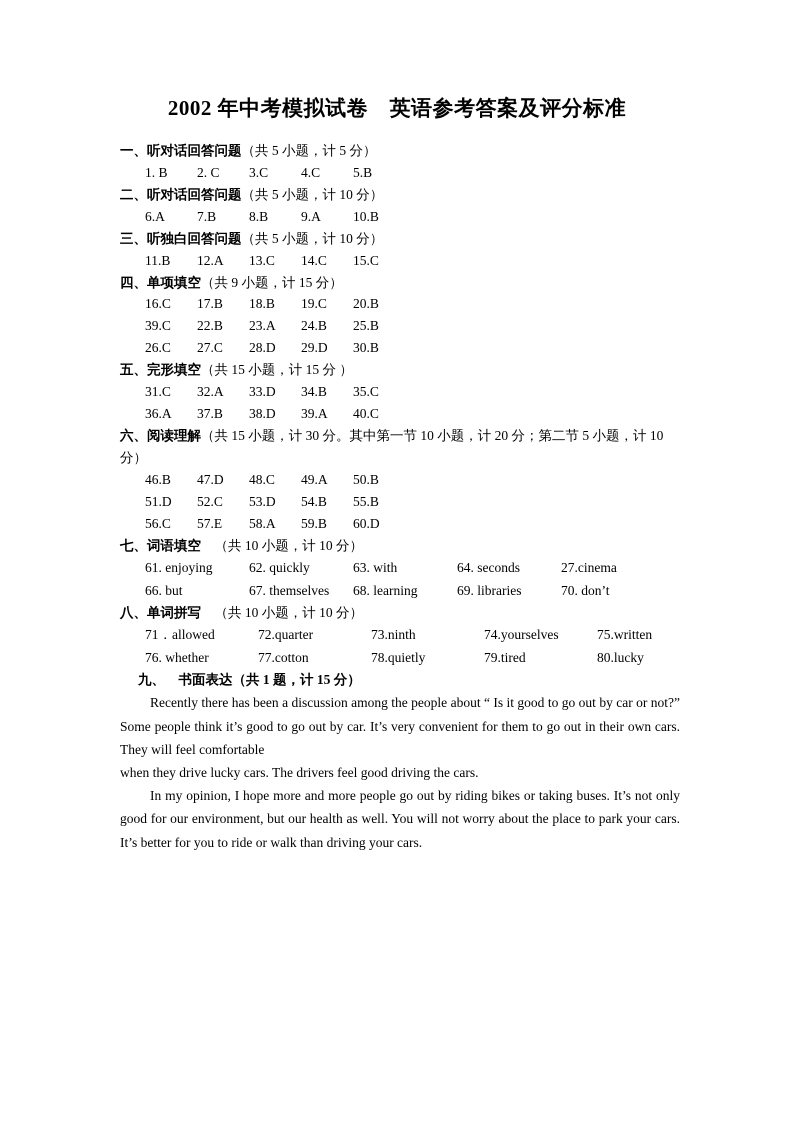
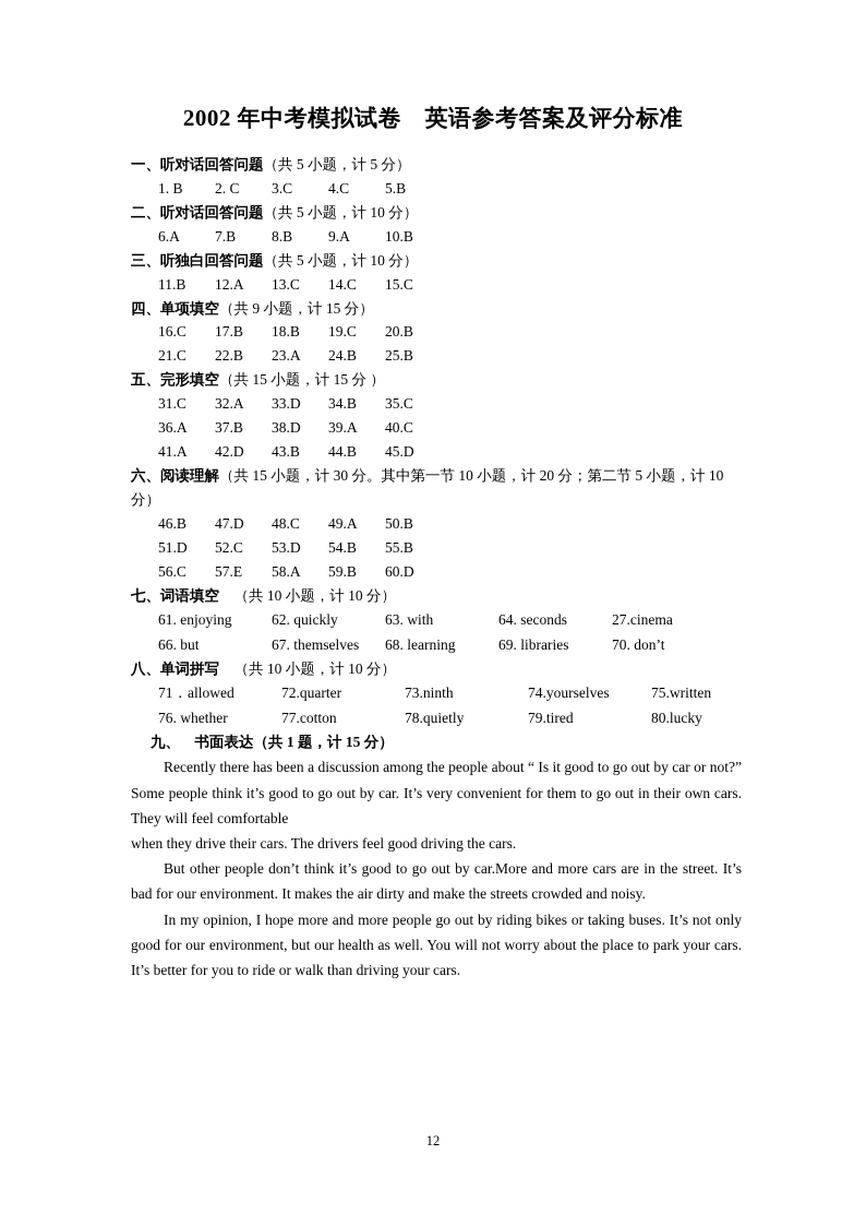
  2002 年中考模拟试卷 英语参考答案及评分标准
  一、听对话回答问题（共 5 小题，计 5 分）
  1. B
  2. C
  3.C
  4.C
  5.B
  二、听对话回答问题（共 5 小题，计 10 分）
  6.A
  7.B
  8.B
  9.A
  10.B
  三、听独白回答问题（共 5 小题，计 10 分）
  11.B
  12.A
  13.C
  14.C
  15.C
  四、单项填空（共 9 小题，计 15 分）
  16.C
  17.B
  18.B
  19.C
  20.B
- 39.C
+ 21.C
  22.B
  23.A
  24.B
  25.B
- 26.C
- 27.C
- 28.D
- 29.D
- 30.B
  五、完形填空（共 15 小题，计 15 分 ）
  31.C
  32.A
  33.D
  34.B
  35.C
  36.A
  37.B
  38.D
  39.A
  40.C
+ 41.A
+ 42.D
+ 43.B
+ 44.B
+ 45.D
  六、阅读理解（共 15 小题，计 30 分。其中第一节 10 小题，计 20 分；第二节 5 小题，计 10 分）
  46.B
  47.D
  48.C
  49.A
  50.B
  51.D
  52.C
  53.D
  54.B
  55.B
  56.C
  57.E
  58.A
  59.B
  60.D
  七、词语填空 （共 10 小题，计 10 分）
  61. enjoying
  62. quickly
  63. with
  64. seconds
  27.cinema
  66. but
  67. themselves
  68. learning
  69. libraries
  70. don’t
  八、单词拼写 （共 10 小题，计 10 分）
  71．allowed
  72.quarter
  73.ninth
  74.yourselves
  75.written
  76. whether
  77.cotton
  78.quietly
  79.tired
  80.lucky
  九、 书面表达（共 1 题，计 15 分）
  Recently there has been a discussion among the people about “ Is it good to go out by car or not?”Some people think it’s good to go out by car. It’s very convenient for them to go out in their own cars. They will feel comfortable
- when they drive lucky cars. The drivers feel good driving the cars.
+ when they drive their cars. The drivers feel good driving the cars.
+ But other people don’t think it’s good to go out by car.More and more cars are in the street. It’s bad for our environment. It makes the air dirty and make the streets crowded and noisy.
  In my opinion, I hope more and more people go out by riding bikes or taking buses. It’s not only good for our environment, but our health as well. You will not worry about the place to park your cars. It’s better for you to ride or walk than driving your cars.
+ 12
